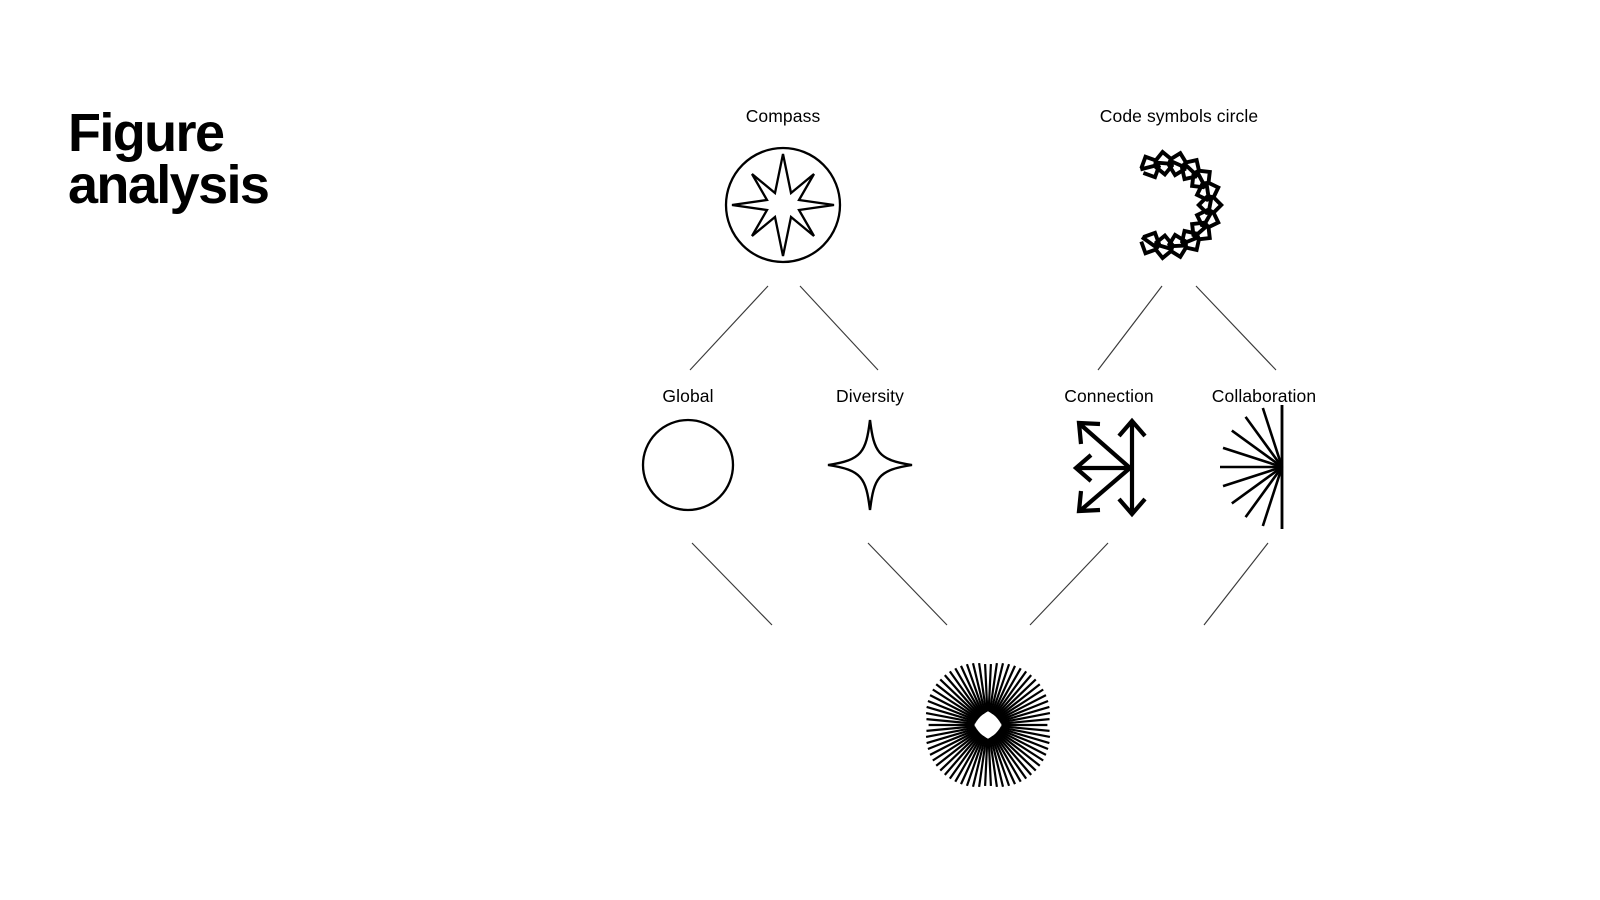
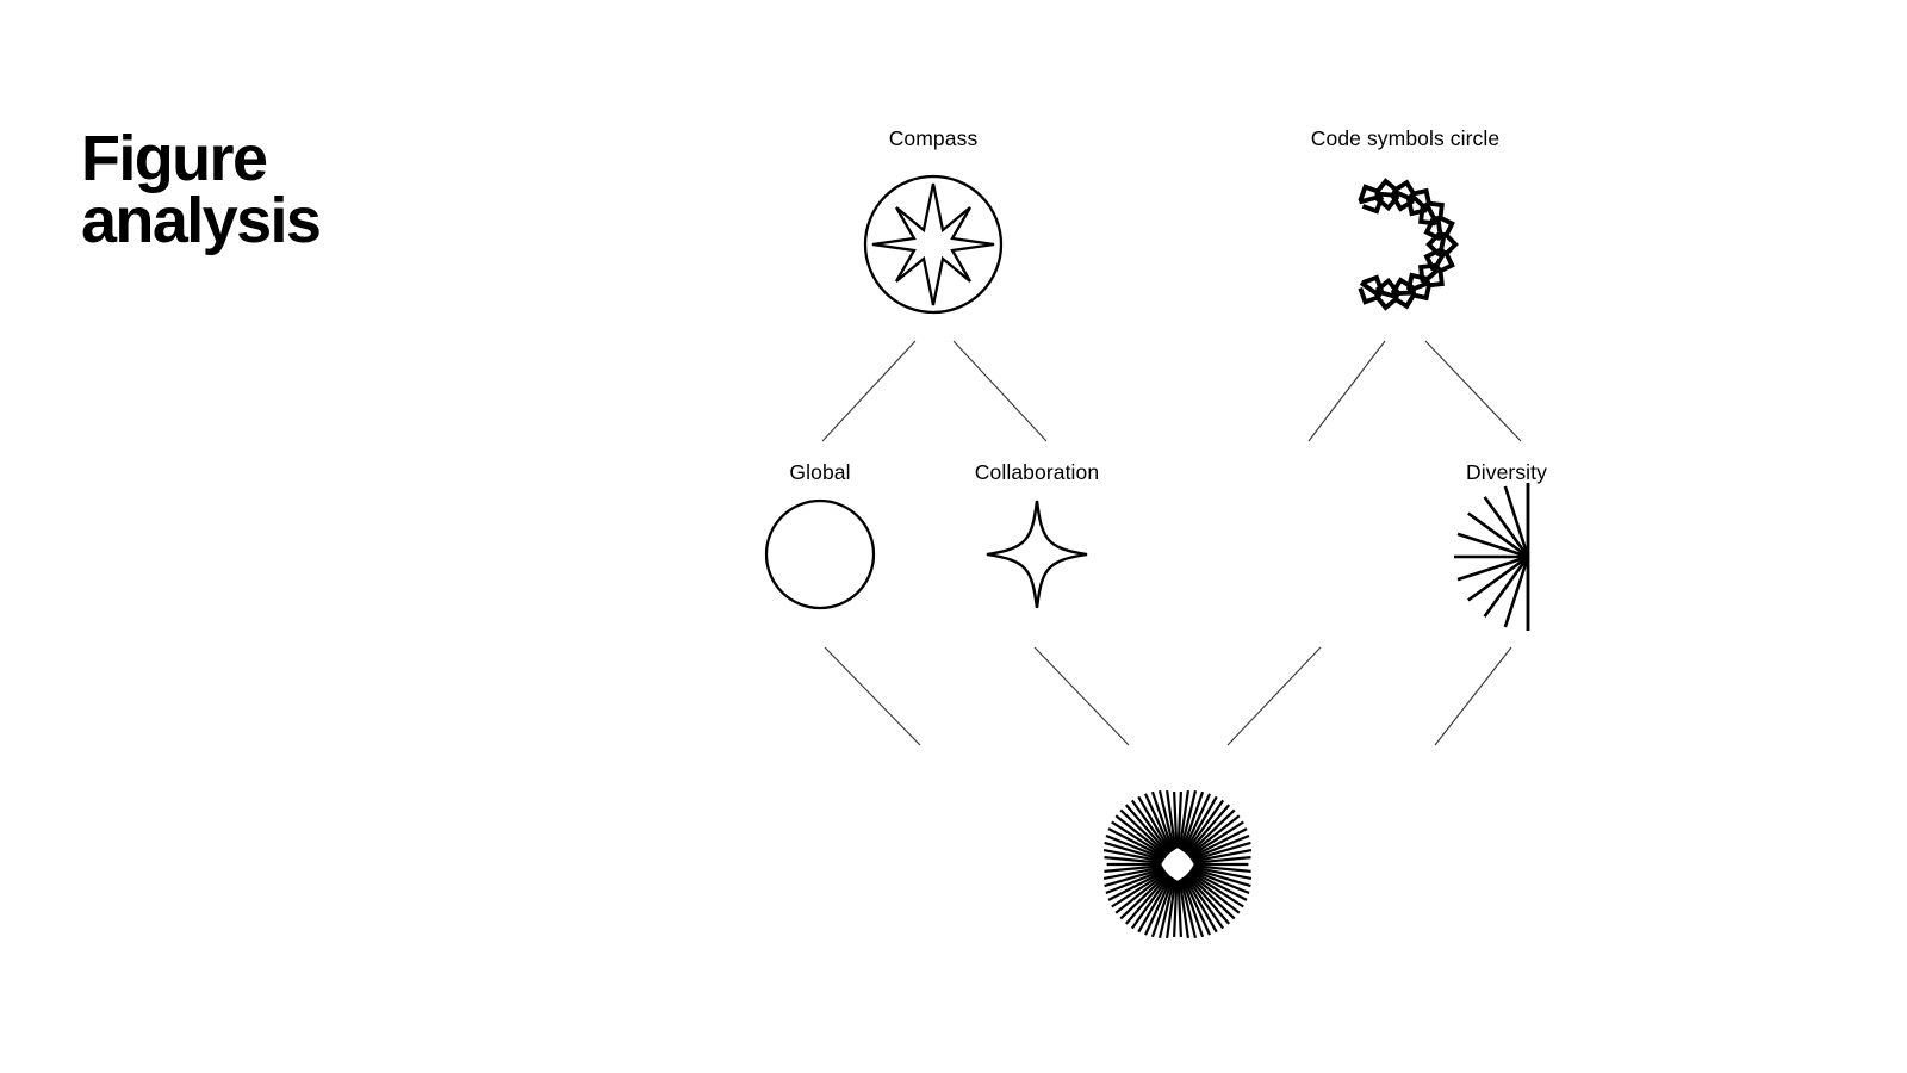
  Figure
  analysis
  Compass
  Code symbols circle
  Global
- Diversity
+ Collaboration
- Connection
- Collaboration
+ Diversity
